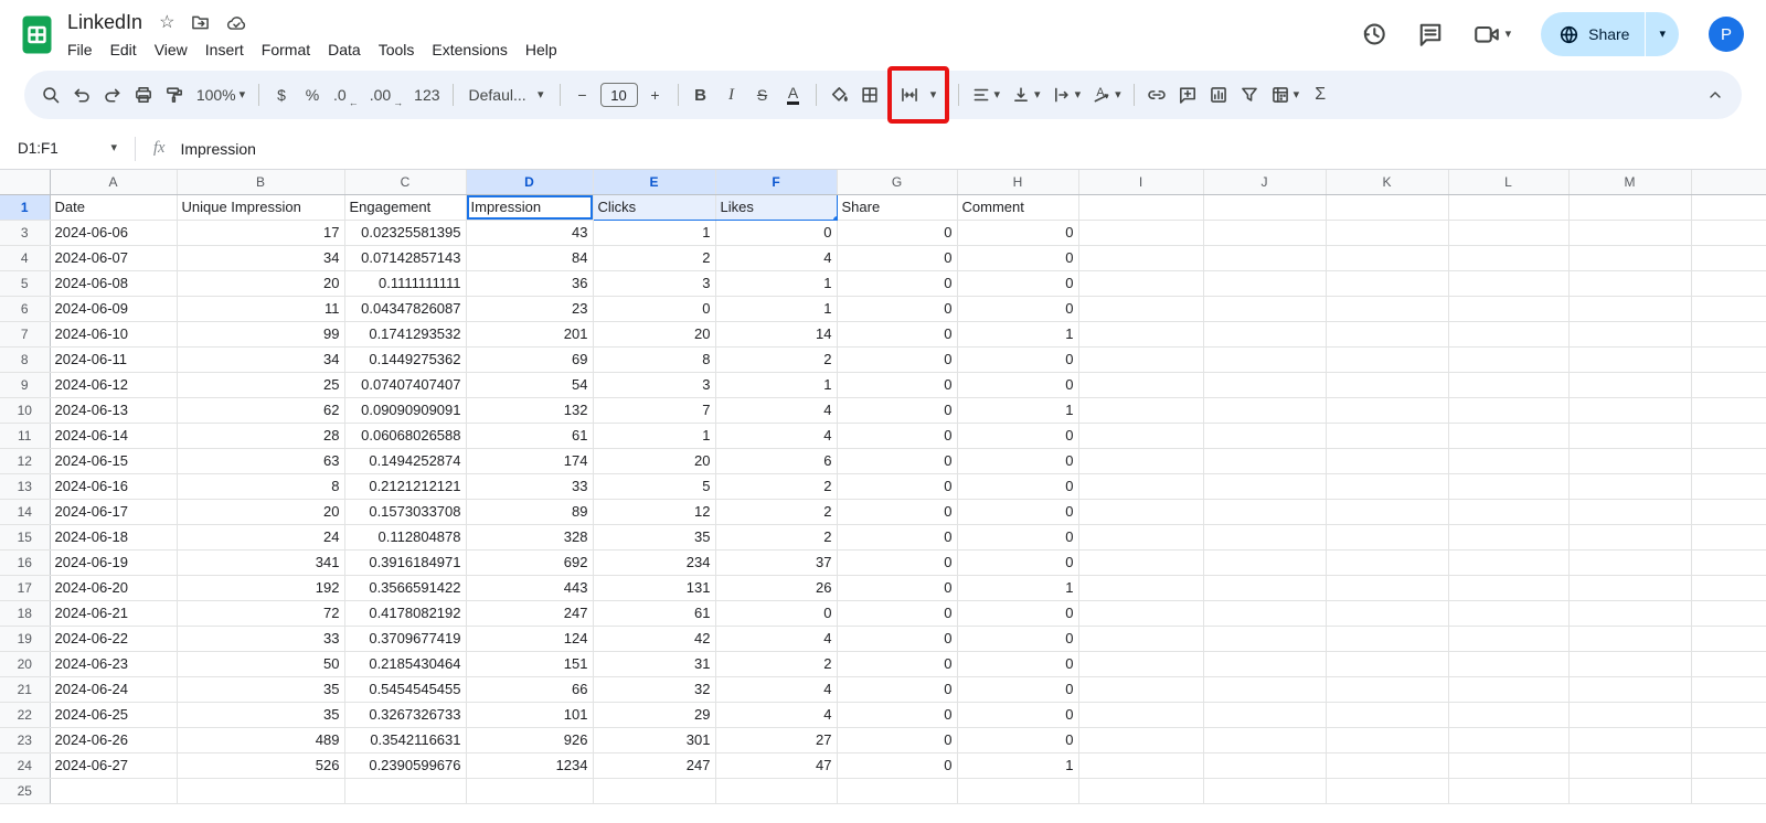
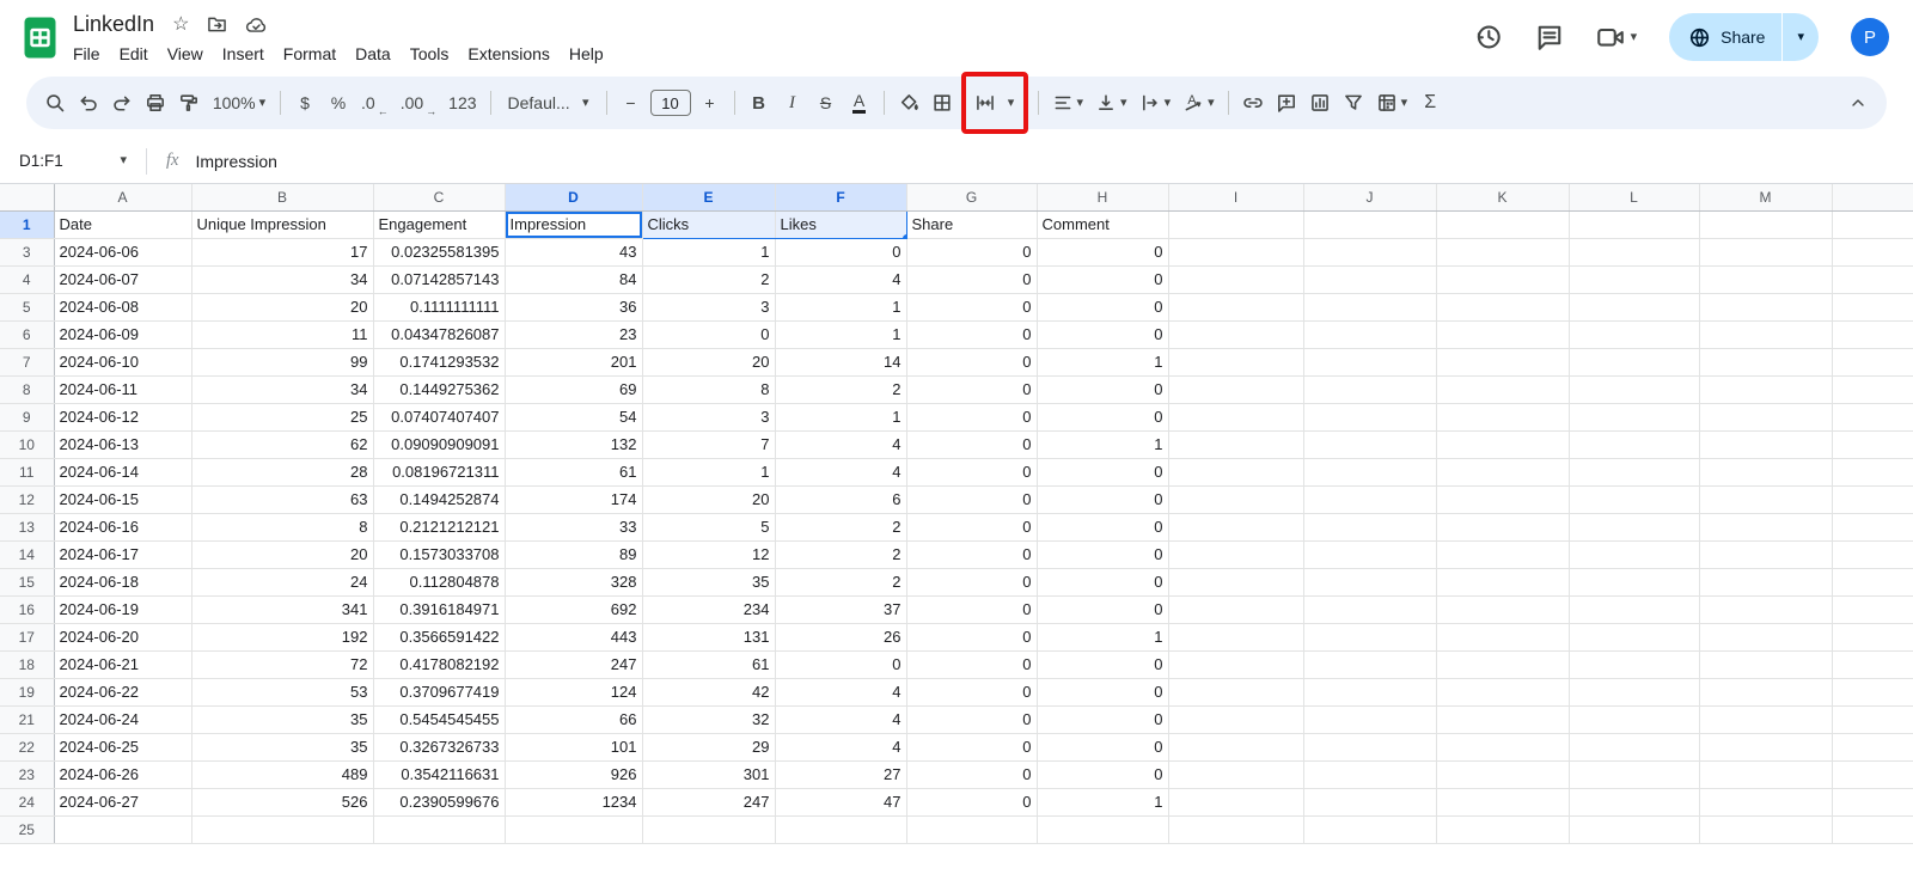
  LinkedIn
  ☆
  File
  Edit
  View
  Insert
  Format
  Data
  Tools
  Extensions
  Help
  ▾
  Share
  ▾
  P
  100%
  ▾
  $
  %
  .0
  ←
  .00
  →
  123
  Defaul...
  ▾
  −
  10
  +
  B
  I
  S
  A
  ▾
  ▾
  ▾
  ▾
  A
  ▾
  ▾
  Σ
  D1:F1
  ▾
  fx
  Impression
  	A	B	C	D	E	F	G	H	I	J	K	L	M
  1	Date	Unique Impression	Engagement	Impression	Clicks	Likes	Share	Comment
  3	2024-06-06	17	0.02325581395	43	1	0	0	0
  4	2024-06-07	34	0.07142857143	84	2	4	0	0
  5	2024-06-08	20	0.1111111111	36	3	1	0	0
  6	2024-06-09	11	0.04347826087	23	0	1	0	0
  7	2024-06-10	99	0.1741293532	201	20	14	0	1
  8	2024-06-11	34	0.1449275362	69	8	2	0	0
  9	2024-06-12	25	0.07407407407	54	3	1	0	0
  10	2024-06-13	62	0.09090909091	132	7	4	0	1
- 11	2024-06-14	28	0.06068026588	61	1	4	0	0
+ 11	2024-06-14	28	0.08196721311	61	1	4	0	0
  12	2024-06-15	63	0.1494252874	174	20	6	0	0
  13	2024-06-16	8	0.2121212121	33	5	2	0	0
  14	2024-06-17	20	0.1573033708	89	12	2	0	0
  15	2024-06-18	24	0.112804878	328	35	2	0	0
  16	2024-06-19	341	0.3916184971	692	234	37	0	0
  17	2024-06-20	192	0.3566591422	443	131	26	0	1
  18	2024-06-21	72	0.4178082192	247	61	0	0	0
- 19	2024-06-22	33	0.3709677419	124	42	4	0	0
+ 19	2024-06-22	53	0.3709677419	124	42	4	0	0
- 20	2024-06-23	50	0.2185430464	151	31	2	0	0
  21	2024-06-24	35	0.5454545455	66	32	4	0	0
  22	2024-06-25	35	0.3267326733	101	29	4	0	0
  23	2024-06-26	489	0.3542116631	926	301	27	0	0
  24	2024-06-27	526	0.2390599676	1234	247	47	0	1
  25
